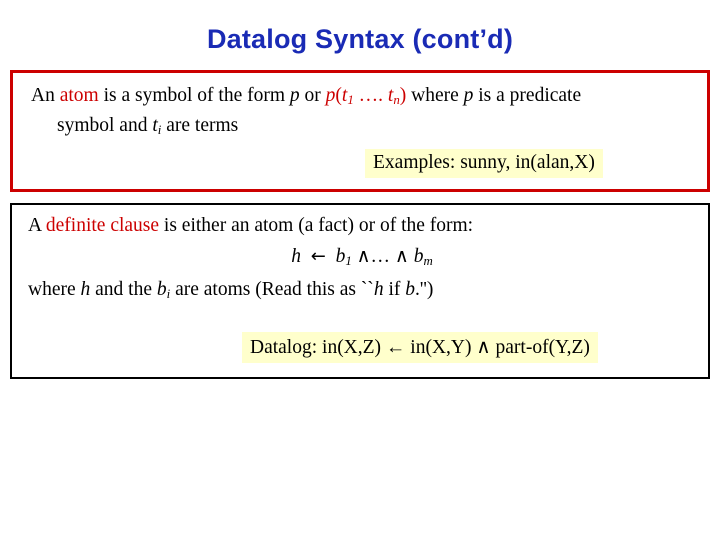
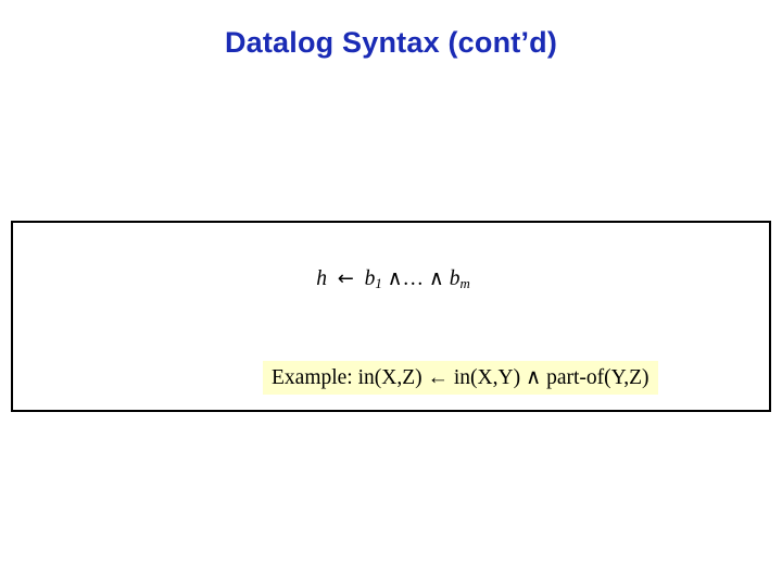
  Datalog Syntax (cont’d)
- An atom is a symbol of the form p or p(t1 …. tn) where p is a predicate
- symbol and ti are terms
- Examples: sunny, in(alan,X)
- A definite clause is either an atom (a fact) or of the form:
  h ← b1 ∧… ∧ bm
- where h and the bi are atoms (Read this as ``h if b.'')
- Datalog: in(X,Z) ← in(X,Y) ∧ part-of(Y,Z)
+ Example: in(X,Z) ← in(X,Y) ∧ part-of(Y,Z)
